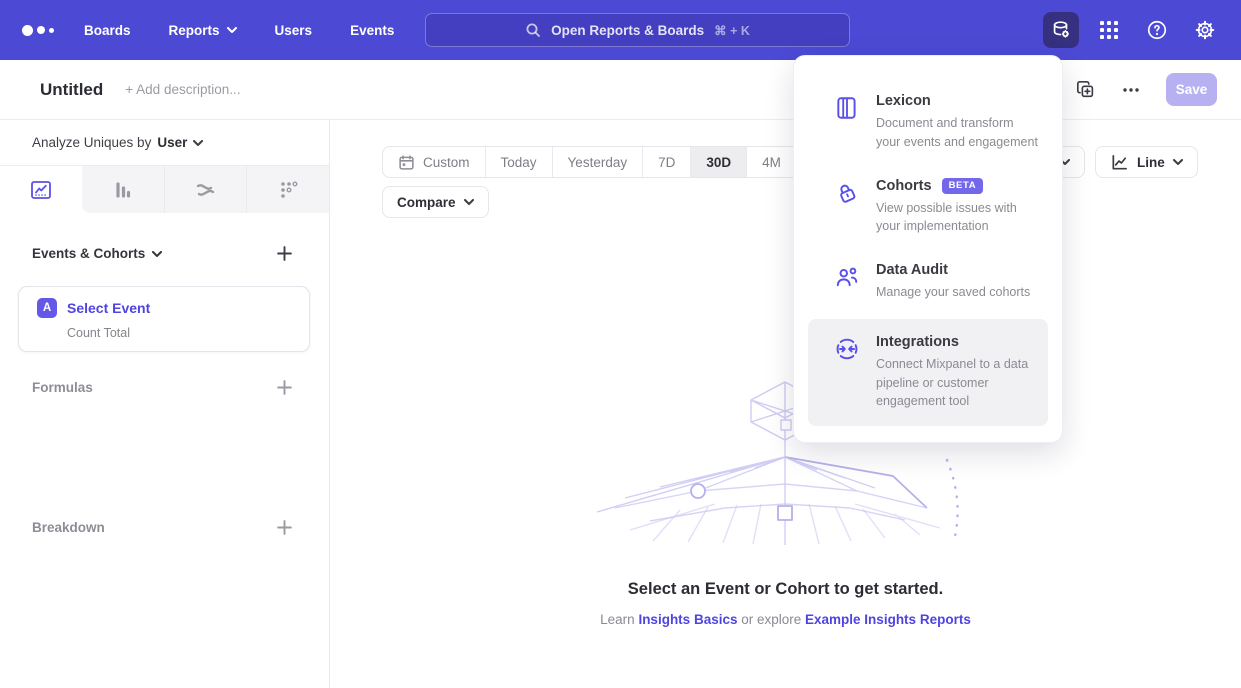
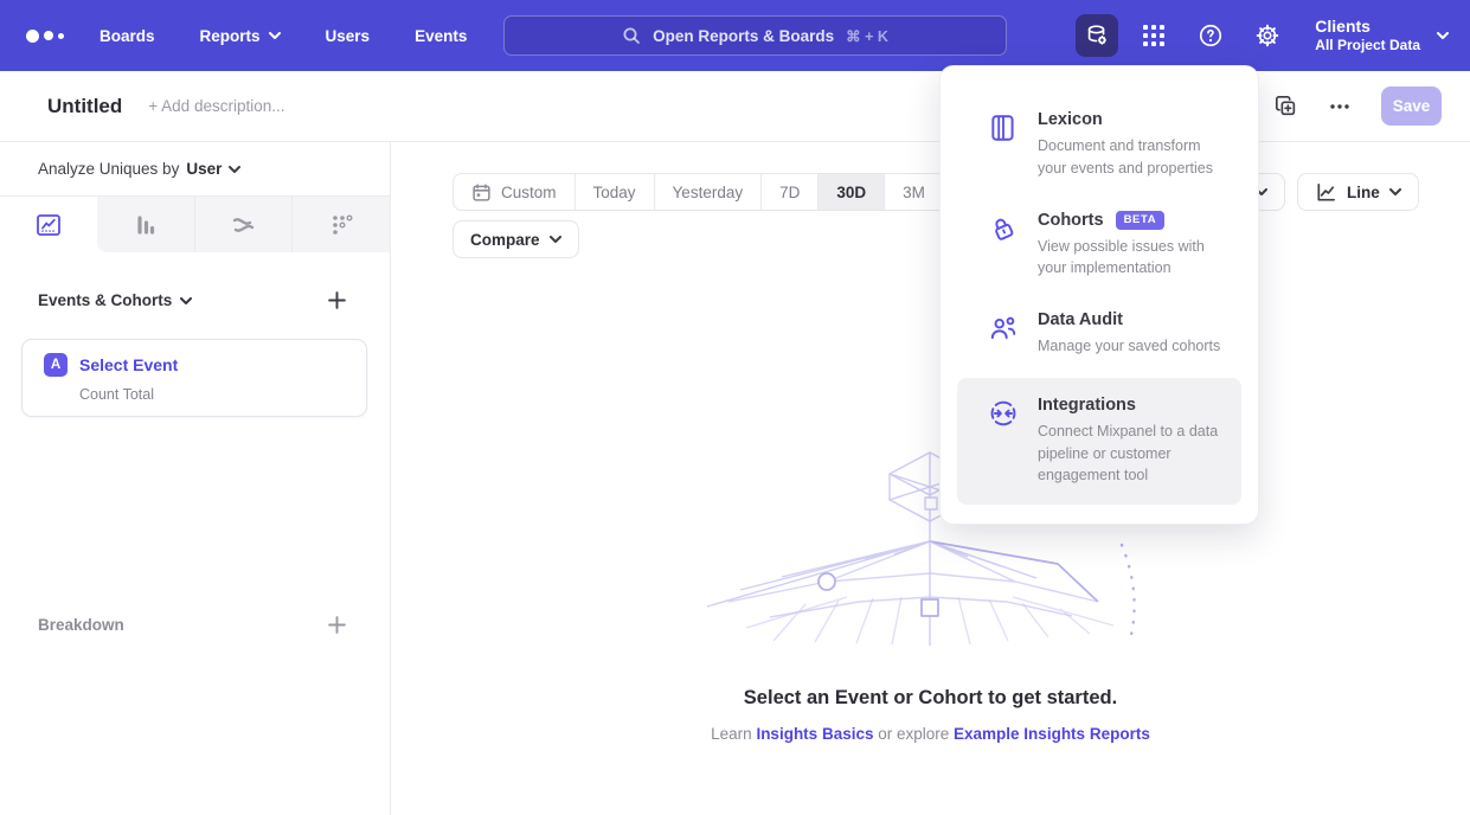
  Boards
  Reports
  Users
  Events
  Open Reports & Boards
  ⌘ + K
+ Clients
+ All Project Data
  Untitled
  + Add description...
  Save
  Analyze Uniques by
  User
  Events & Cohorts
  A
  Select Event
  Count Total
- Formulas
  Breakdown
  Custom
  Today
  Yesterday
  7D
  30D
- 4M
+ 3M
  Compare
  Line
  Select an Event or Cohort to get started.
  Learn Insights Basics or explore Example Insights Reports
  Lexicon
- Document and transform your events and engagement
+ Document and transform your events and properties
  Cohorts
  BETA
  View possible issues with your implementation
  Data Audit
  Manage your saved cohorts
  Integrations
  Connect Mixpanel to a data pipeline or customer engagement tool
